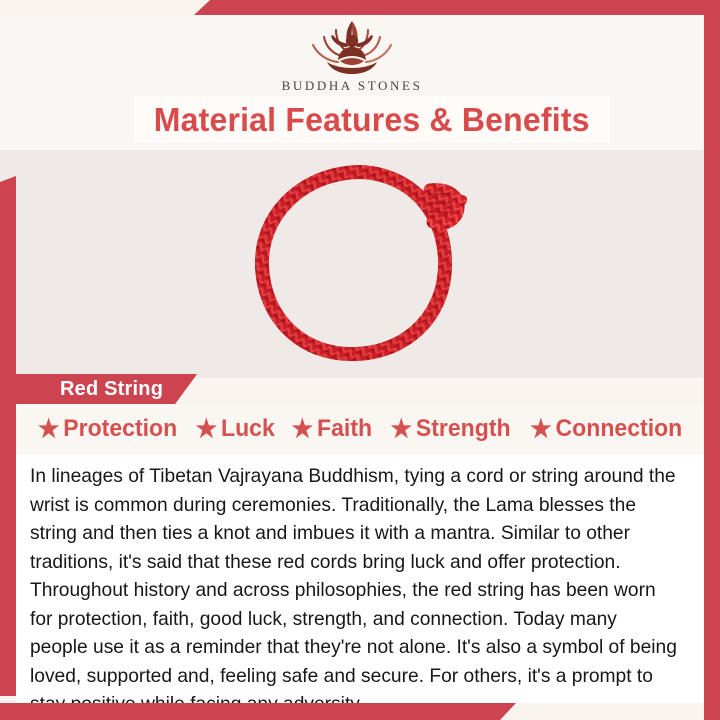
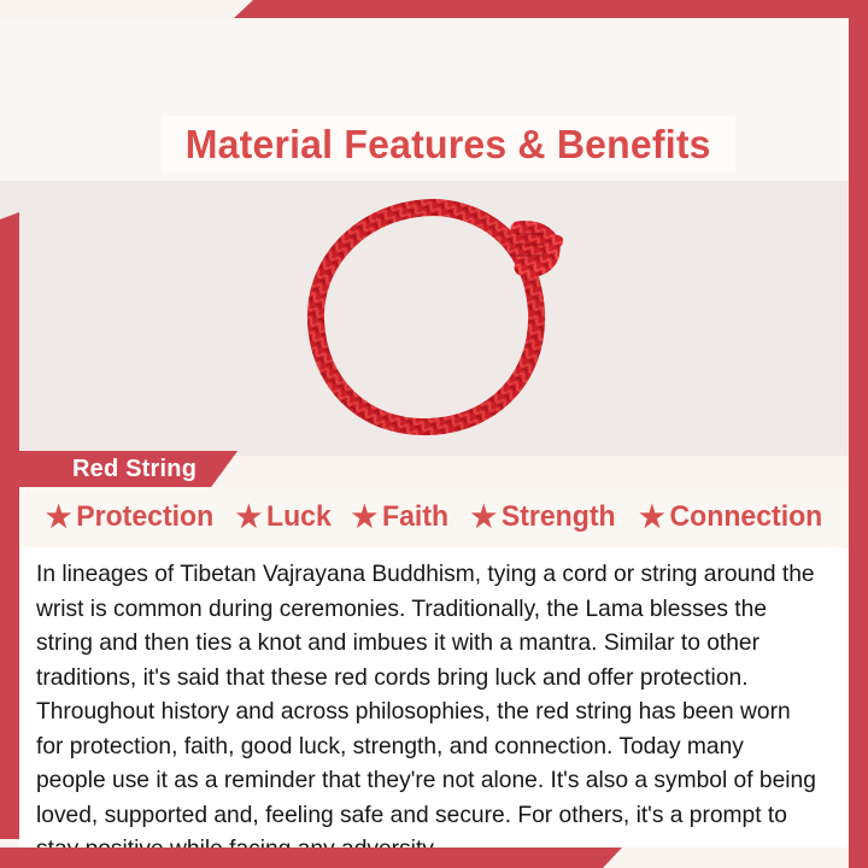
- BUDDHA STONES
  Material Features & Benefits
  Red String
  ★
  Protection
  ★
  Luck
  ★
  Faith
  ★
  Strength
  ★
  Connection
  In lineages of Tibetan Vajrayana Buddhism, tying a cord or string around the wrist is common during ceremonies. Traditionally, the Lama blesses the string and then ties a knot and imbues it with a mantra. Similar to other traditions, it's said that these red cords bring luck and offer protection. Throughout history and across philosophies, the red string has been worn for protection, faith, good luck, strength, and connection. Today many people use it as a reminder that they're not alone. It's also a symbol of being loved, supported and, feeling safe and secure. For others, it's a prompt to
